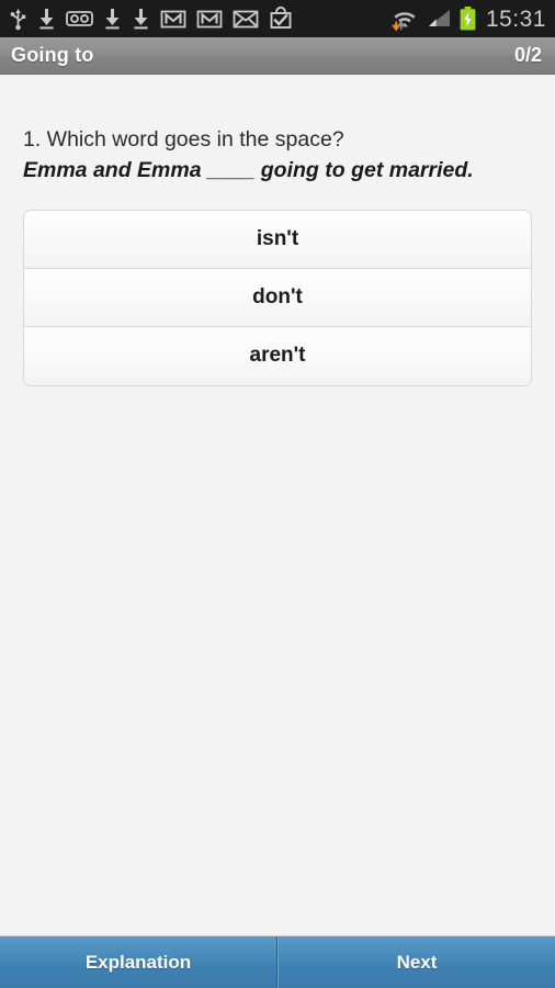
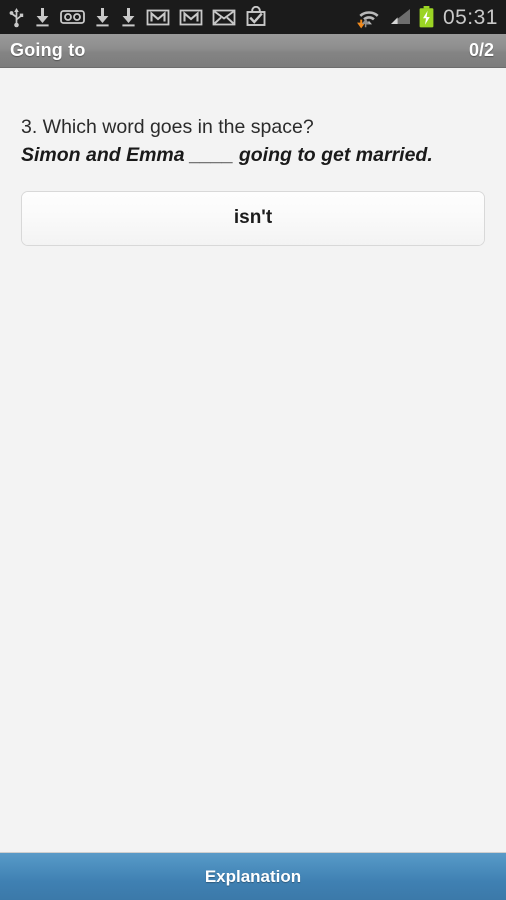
- 15:31
+ 05:31
  Going to
  0/2
- 1. Which word goes in the space?
+ 3. Which word goes in the space?
- Emma and Emma ____ going to get married.
+ Simon and Emma ____ going to get married.
  isn't
- don't
- aren't
  Explanation
- Next
